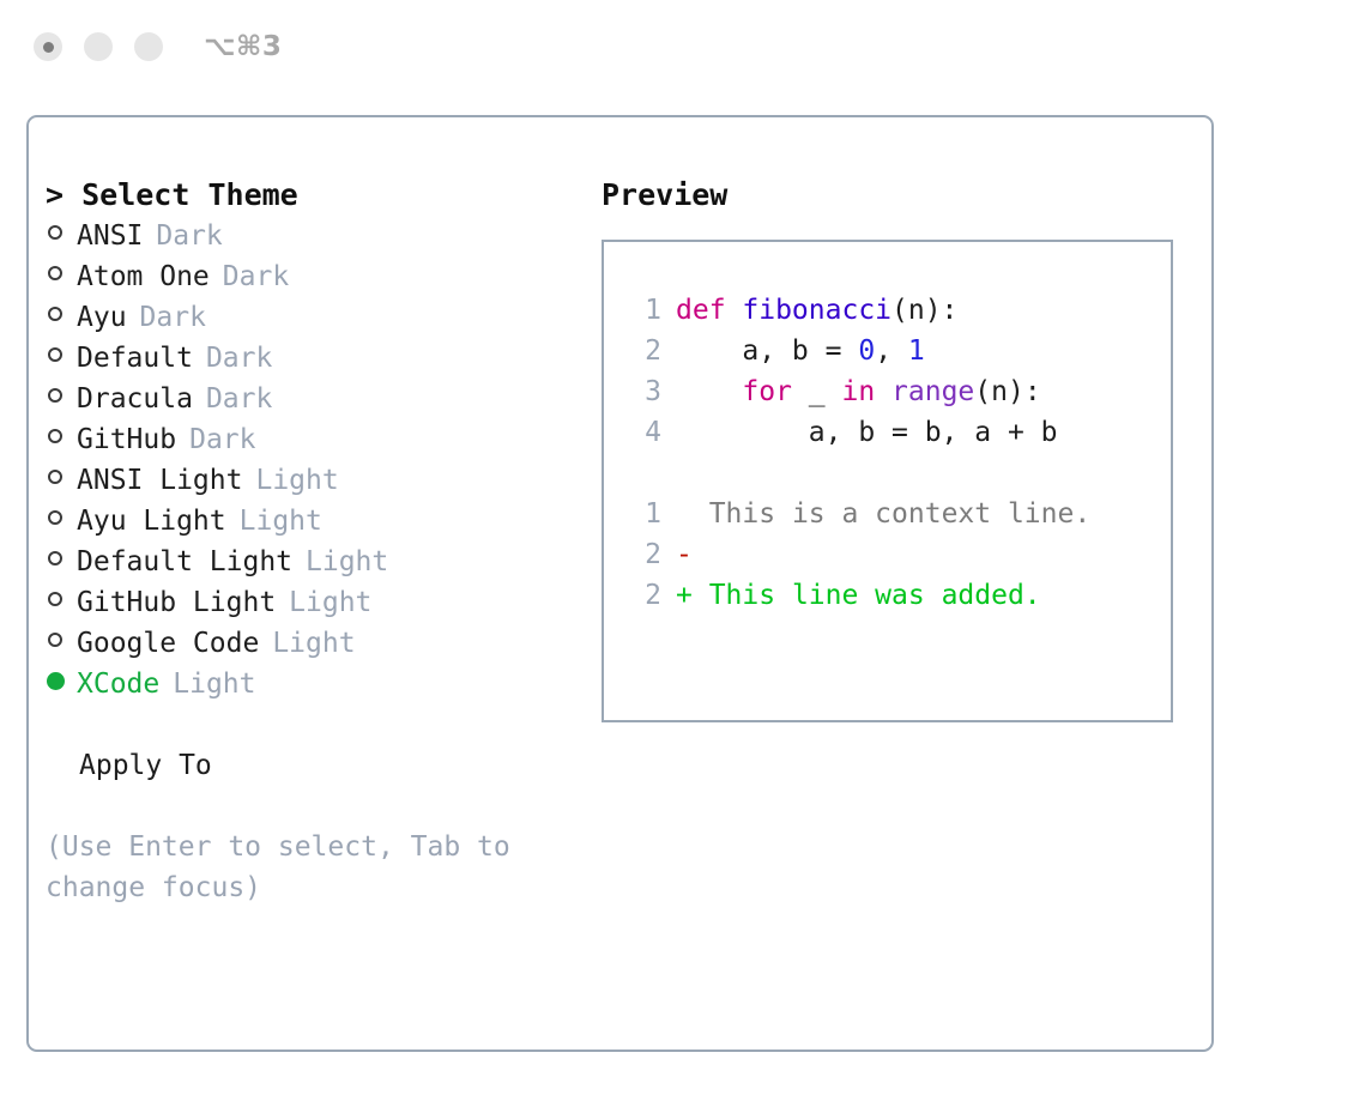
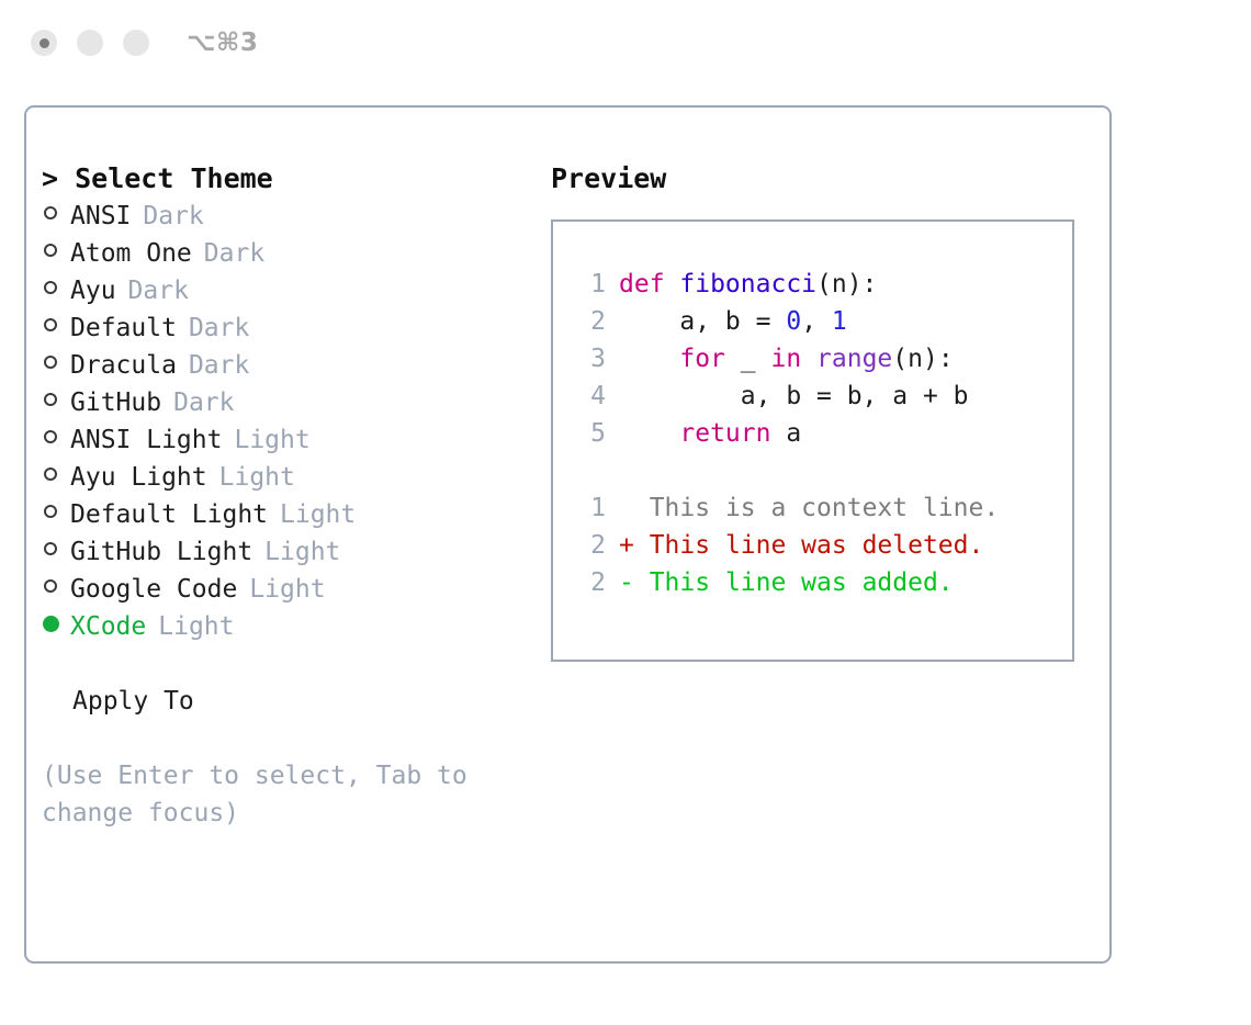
  ⌥⌘3
  > Select Theme
  ANSI
  Dark
  Atom One
  Dark
  Ayu
  Dark
  Default
  Dark
  Dracula
  Dark
  GitHub
  Dark
  ANSI Light
  Light
  Ayu Light
  Light
  Default Light
  Light
  GitHub Light
  Light
  Google Code
  Light
  XCode
  Light
  Apply To
  (Use Enter to select, Tab to change focus)
  Preview
  1
  def fibonacci(n):
  2
  a, b = 0, 1
  3
  for _ in range(n):
  4
  a, b = b, a + b
+ 5
+ return a
  1
  This is a context line.
  2
- -
+ +
+ This line was deleted.
  2
- +
+ -
  This line was added.
